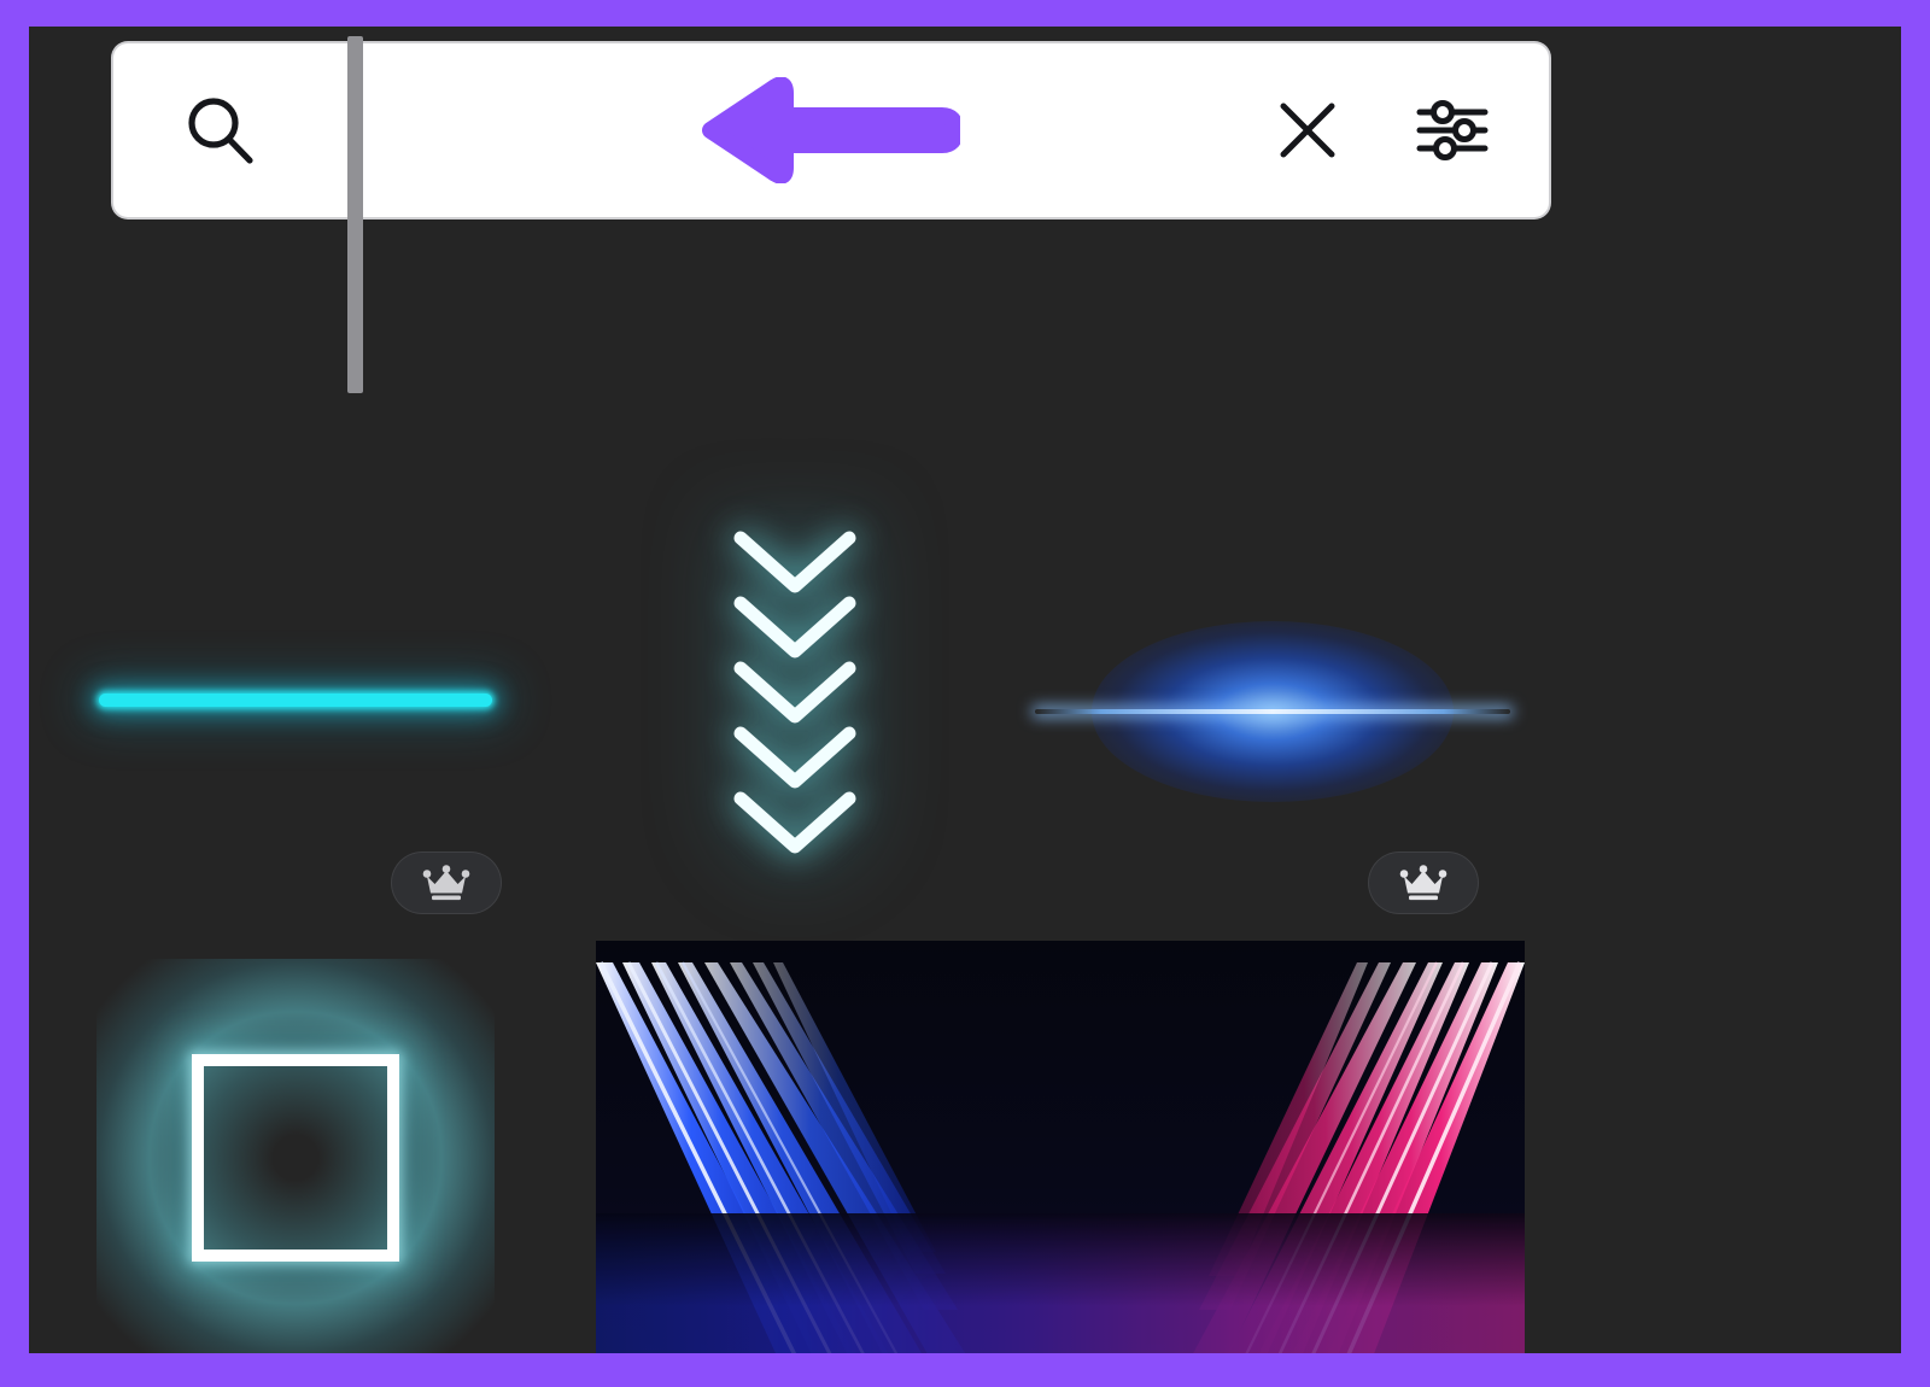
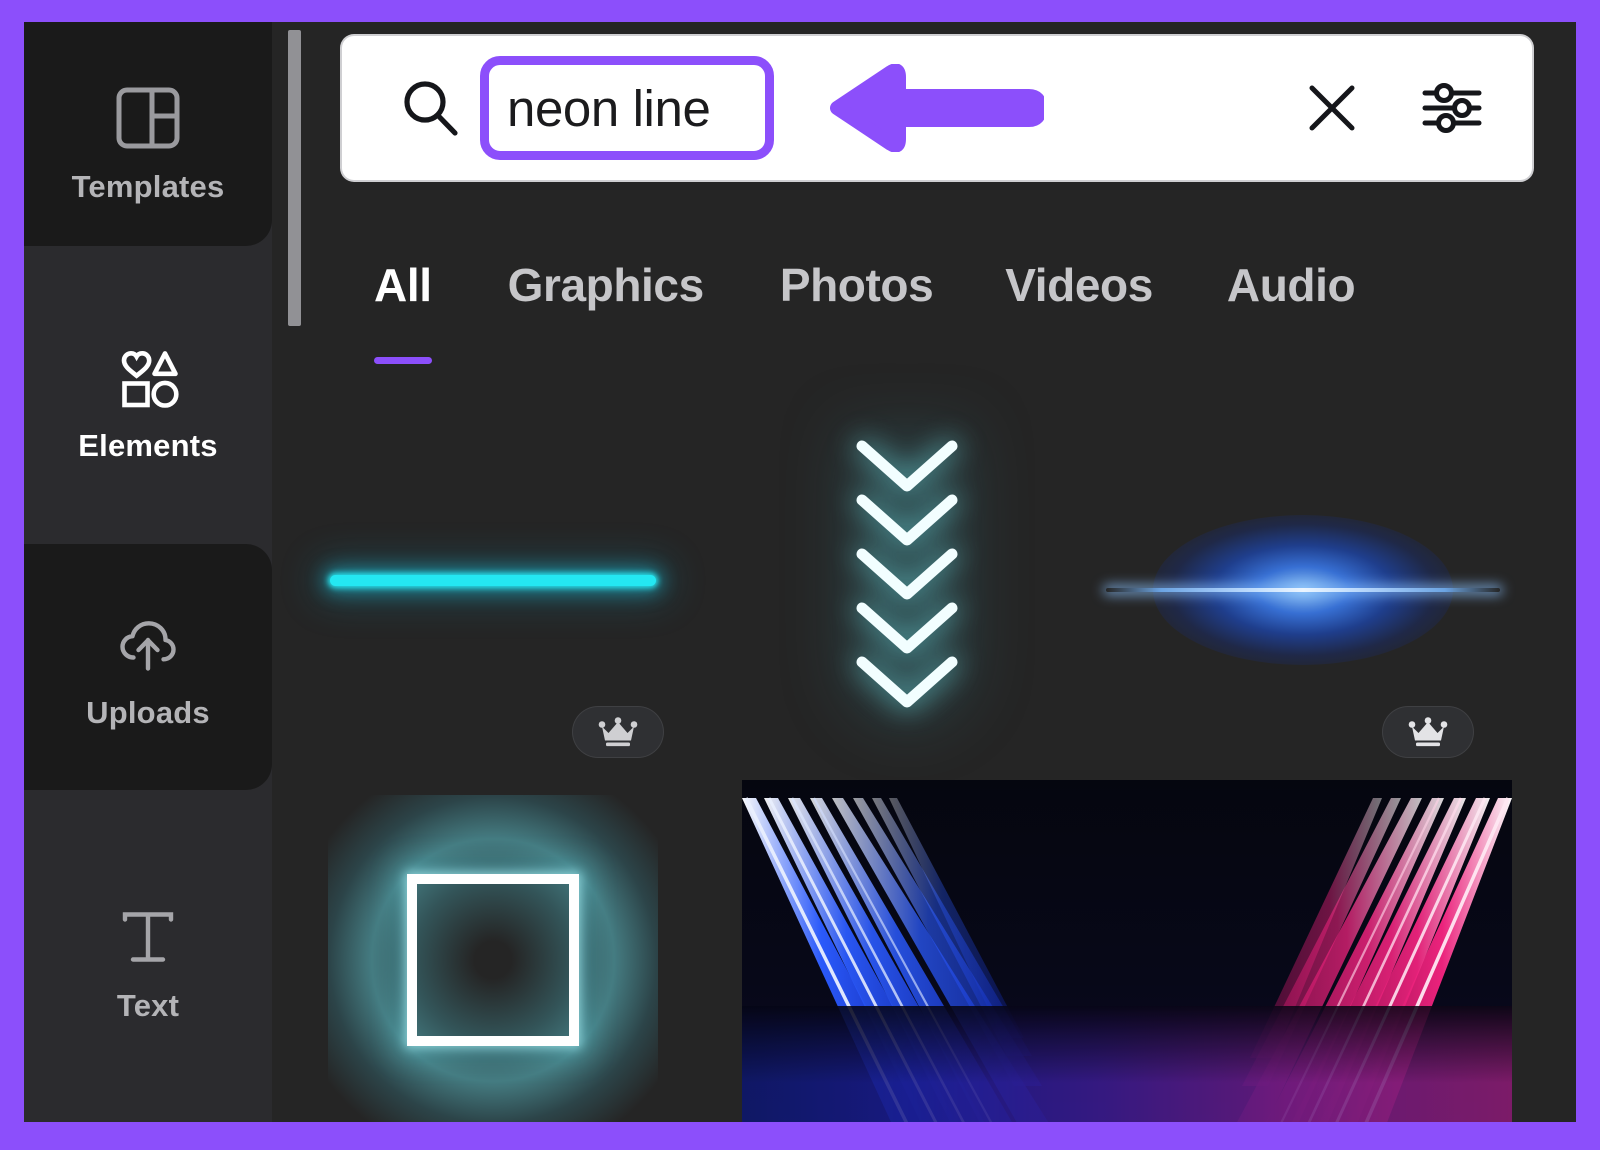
+ Templates
+ Elements
+ Uploads
+ Text
+ neon line
+ All
+ Graphics
+ Photos
+ Videos
+ Audio
